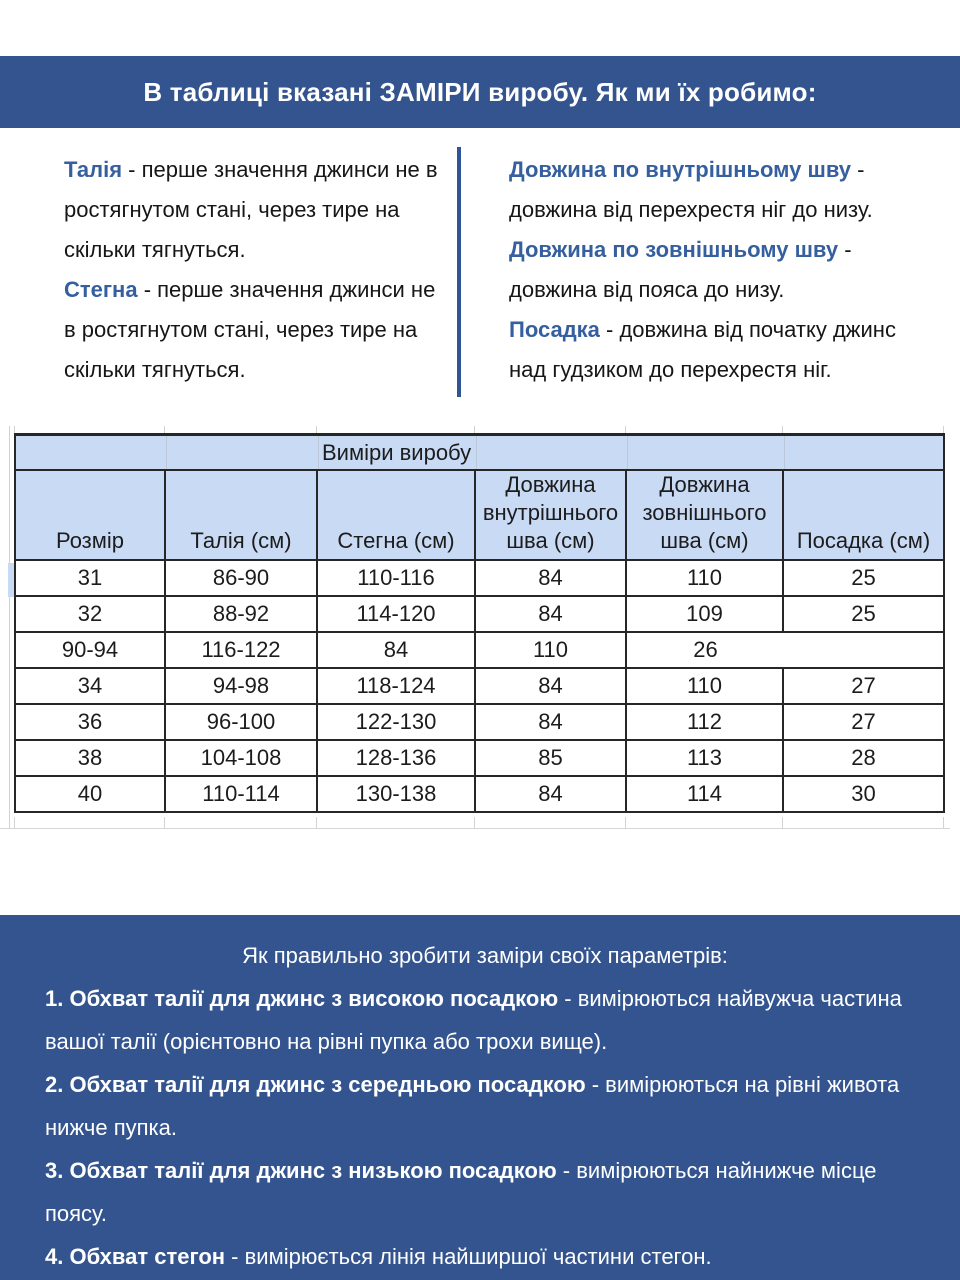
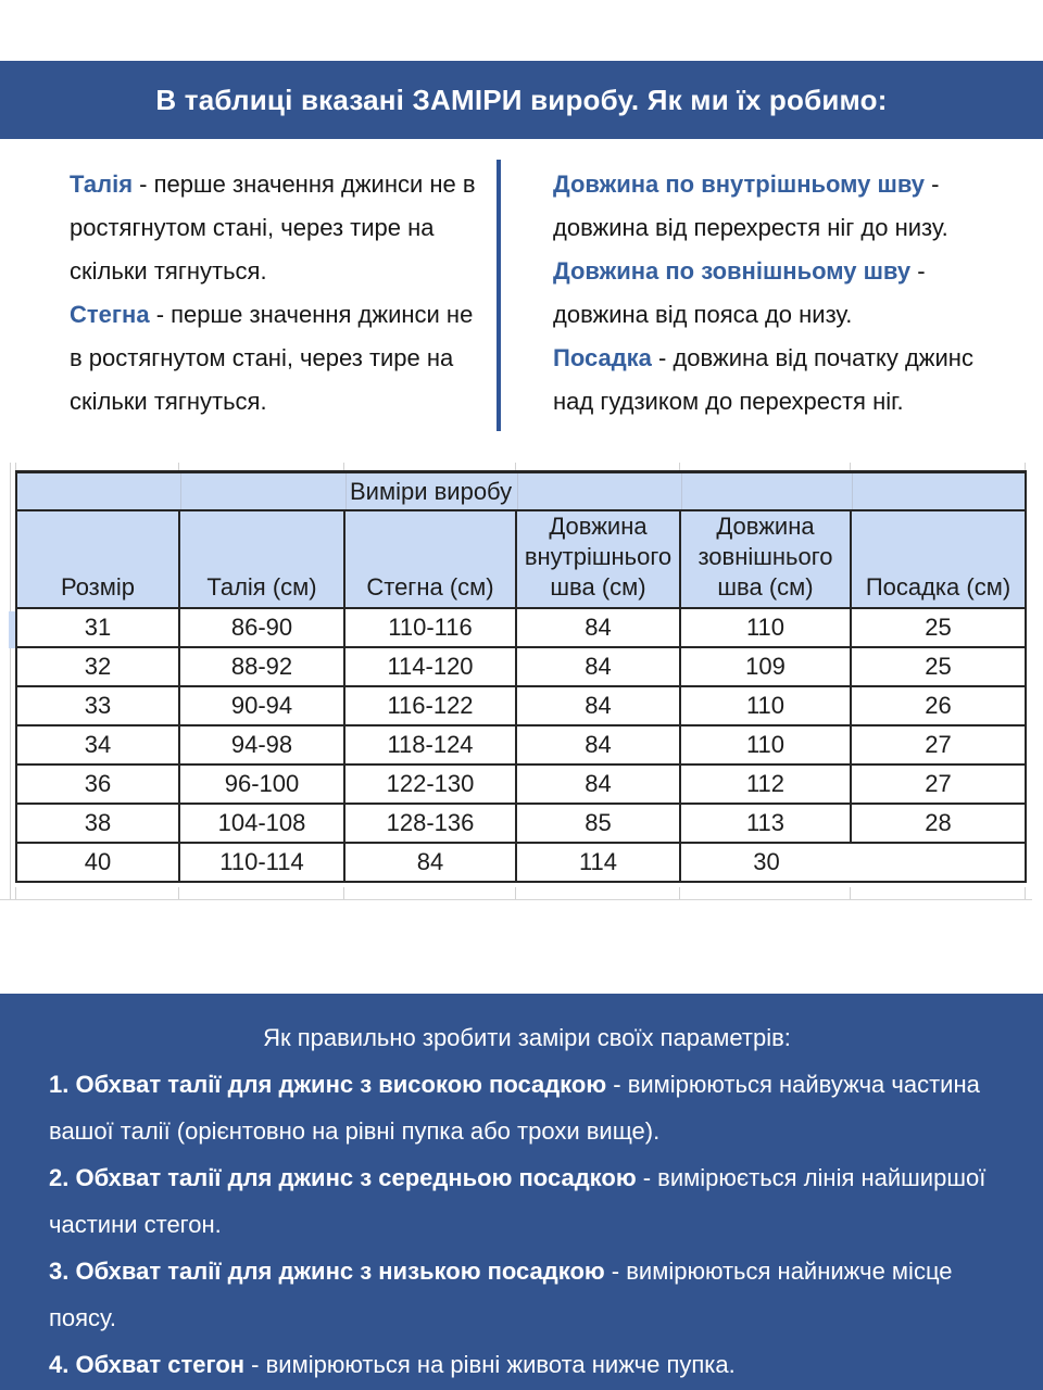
  В таблиці вказані ЗАМІРИ виробу. Як ми їх робимо:
  Талія - перше значення джинси не в ростягнутом стані, через тире на скільки тягнуться.
  Стегна - перше значення джинси не в ростягнутом стані, через тире на скільки тягнуться.
  Довжина по внутрішньому шву - довжина від перехрестя ніг до низу.
  Довжина по зовнішньому шву - довжина від пояса до низу.
  Посадка - довжина від початку джинс над гудзиком до перехрестя ніг.
  Виміри виробу
  Розмір
  Талія (см)
  Стегна (см)
  Довжина внутрішнього шва (см)
  Довжина зовнішнього шва (см)
  Посадка (см)
  31
  86-90
  110-116
  84
  110
  25
  32
  88-92
  114-120
  84
  109
  25
+ 33
  90-94
  116-122
  84
  110
  26
  34
  94-98
  118-124
  84
  110
  27
  36
  96-100
  122-130
  84
  112
  27
  38
  104-108
  128-136
  85
  113
  28
  40
  110-114
- 130-138
  84
  114
  30
  Як правильно зробити заміри своїх параметрів:
  1. Обхват талії для джинс з високою посадкою - вимірюються найвужча частина вашої талії (орієнтовно на рівні пупка або трохи вище).
- 2. Обхват талії для джинс з середньою посадкою - вимірюються на рівні живота нижче пупка.
+ 2. Обхват талії для джинс з середньою посадкою - вимірюється лінія найширшої частини стегон.
  3. Обхват талії для джинс з низькою посадкою - вимірюються найнижче місце поясу.
- 4. Обхват стегон - вимірюється лінія найширшої частини стегон.
+ 4. Обхват стегон - вимірюються на рівні живота нижче пупка.
